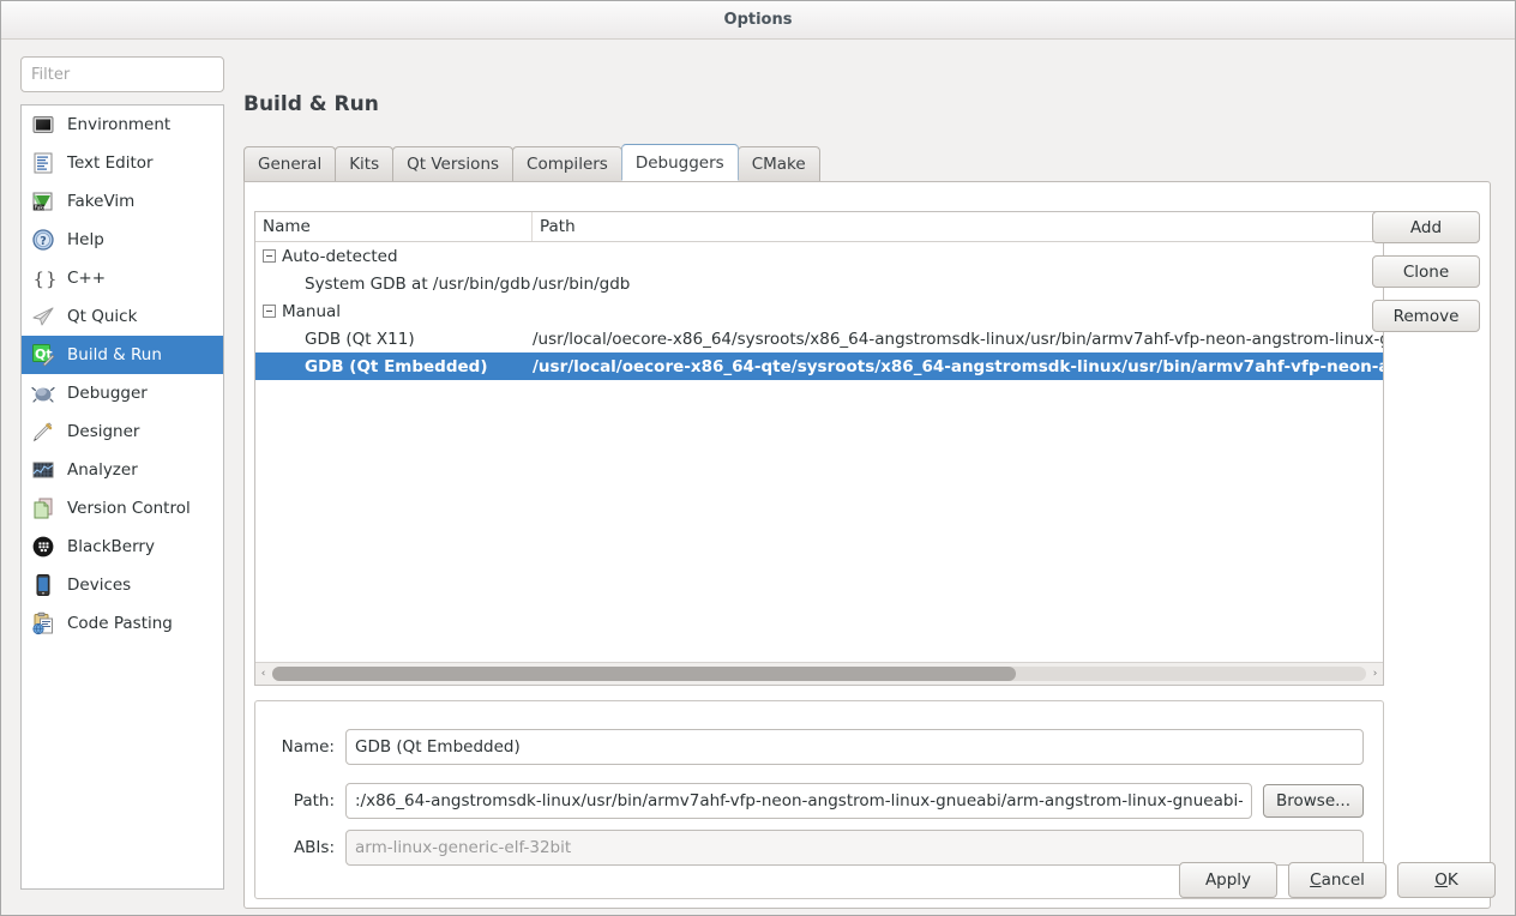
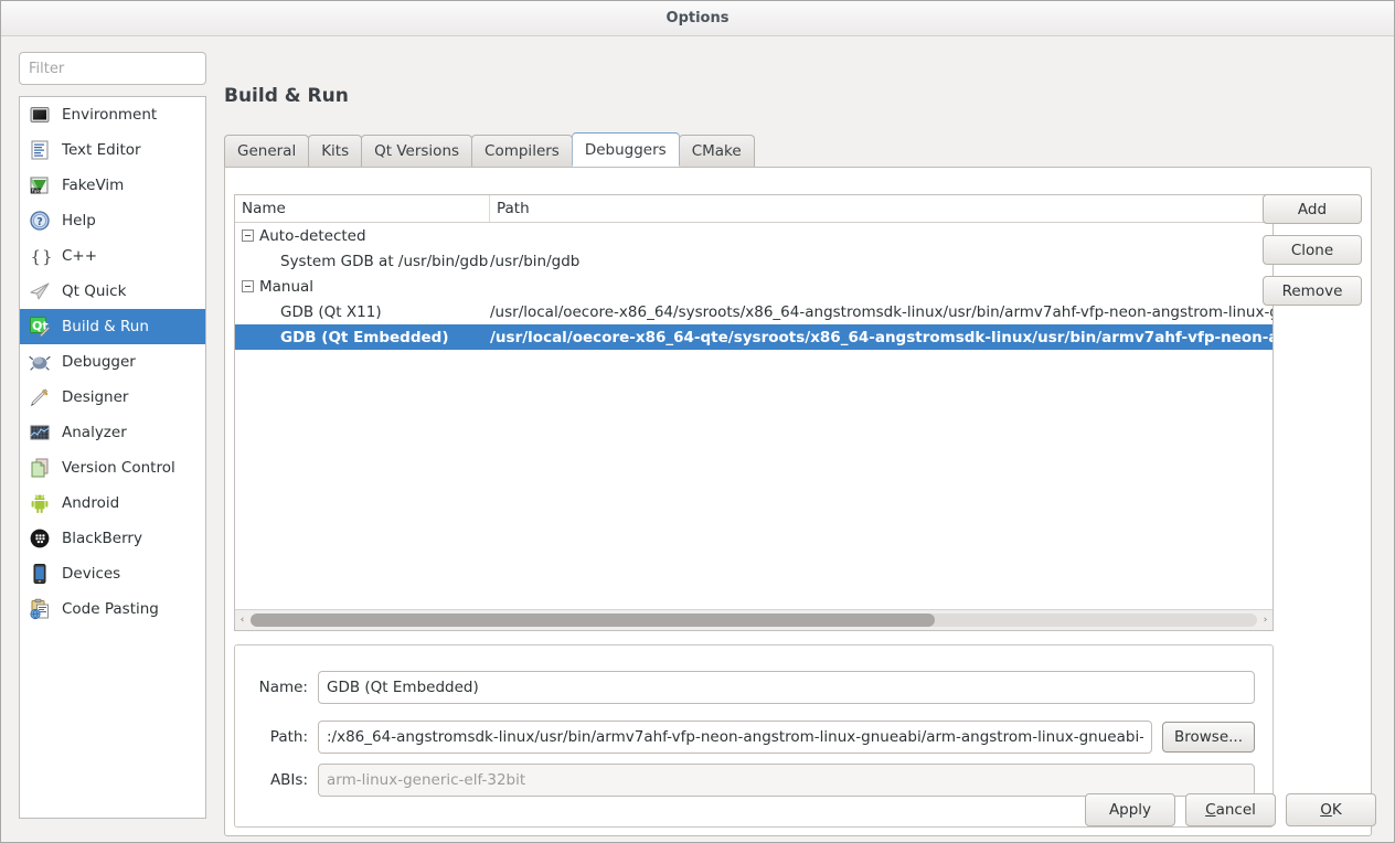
  Options
  Filter
  Environment
  Text Editor
  FakeVim
  ?
  Help
  {
  }
  C++
  Qt Quick
  Qt
  Build & Run
  Debugger
  Designer
  Analyzer
  Version Control
+ Android
  BlackBerry
  Devices
  Code Pasting
  Build & Run
  General
  Kits
  Qt Versions
  Compilers
  Debuggers
  CMake
  Name
  Path
  Auto-detected
  System GDB at /usr/bin/gdb
  /usr/bin/gdb
  Manual
  GDB (Qt X11)
  /usr/local/oecore-x86_64/sysroots/x86_64-angstromsdk-linux/usr/bin/armv7ahf-vfp-neon-angstrom-linux-
  GDB (Qt Embedded)
  ‹
  ›
  Add
  Clone
  Remove
  Name:
  GDB (Qt Embedded)
  Path:
  :/x86_64-angstromsdk-linux/usr/bin/armv7ahf-vfp-neon-angstrom-linux-gnueabi/arm-angstrom-linux-gnueabi-
  Browse...
  ABIs:
  arm-linux-generic-elf-32bit
  Apply
  Cancel
  OK
